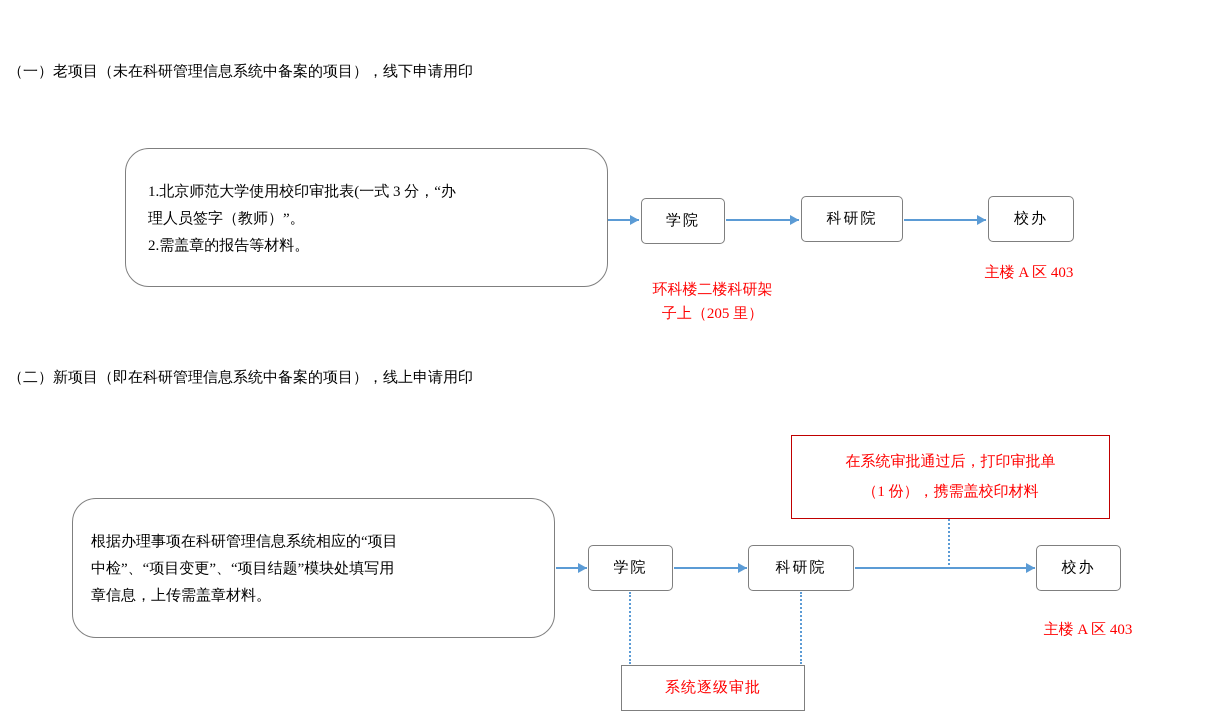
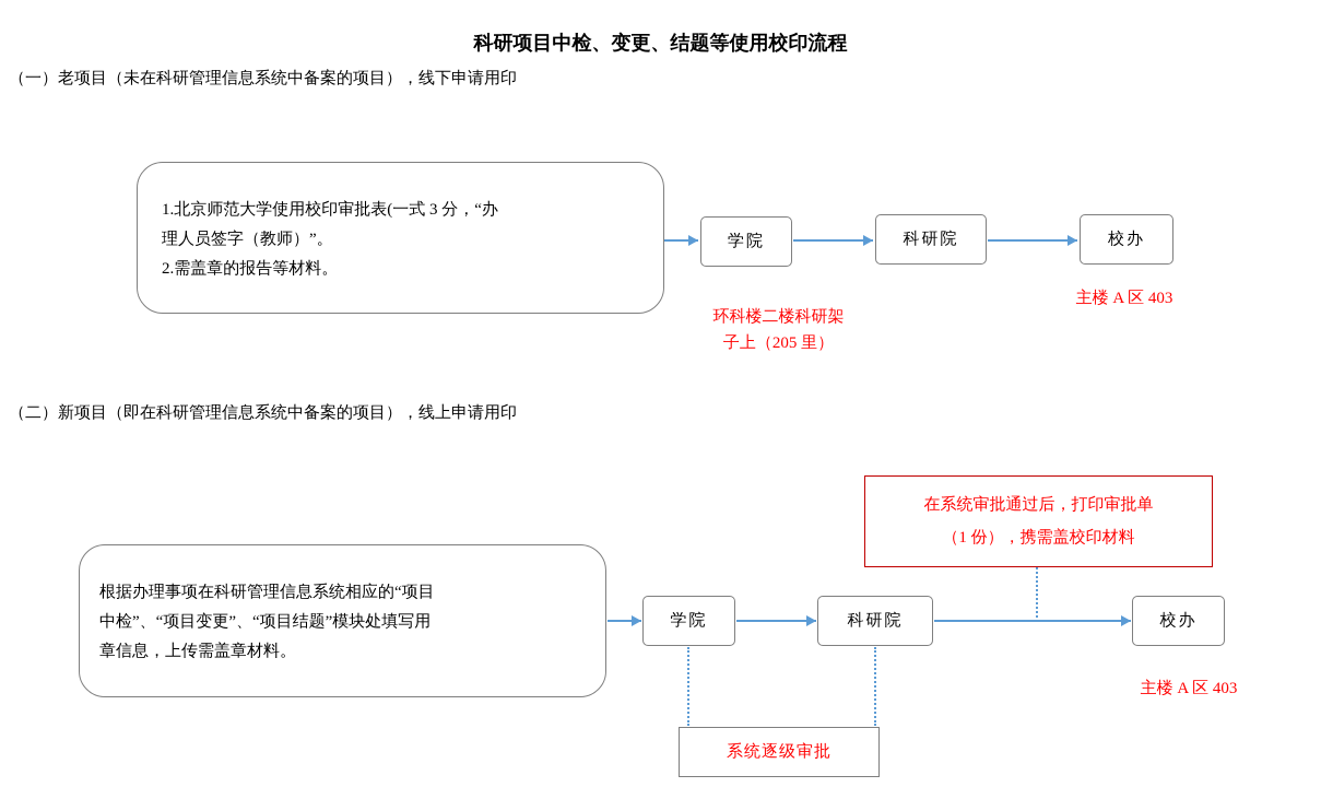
+ 科研项目中检、变更、结题等使用校印流程
  （一）老项目（未在科研管理信息系统中备案的项目），线下申请用印
  1.北京师范大学使用校印审批表(一式 3 分，“办
  理人员签字（教师）”。
  2.需盖章的报告等材料。
  学院
  科研院
  校办
  环科楼二楼科研架
  子上（205 里）
  主楼 A 区 403
  （二）新项目（即在科研管理信息系统中备案的项目），线上申请用印
  在系统审批通过后，打印审批单
  （1 份），携需盖校印材料
  根据办理事项在科研管理信息系统相应的“项目
  中检”、“项目变更”、“项目结题”模块处填写用
  章信息，上传需盖章材料。
  学院
  科研院
  校办
  系统逐级审批
  主楼 A 区 403
